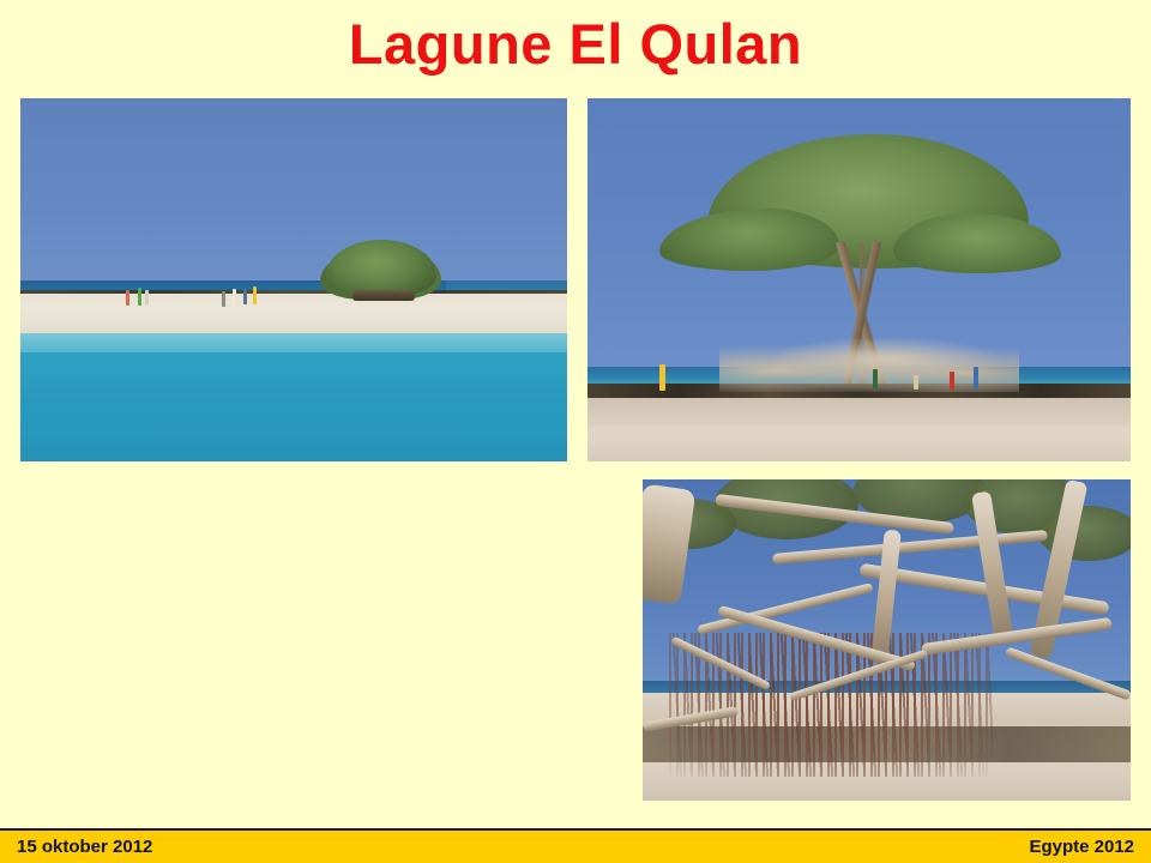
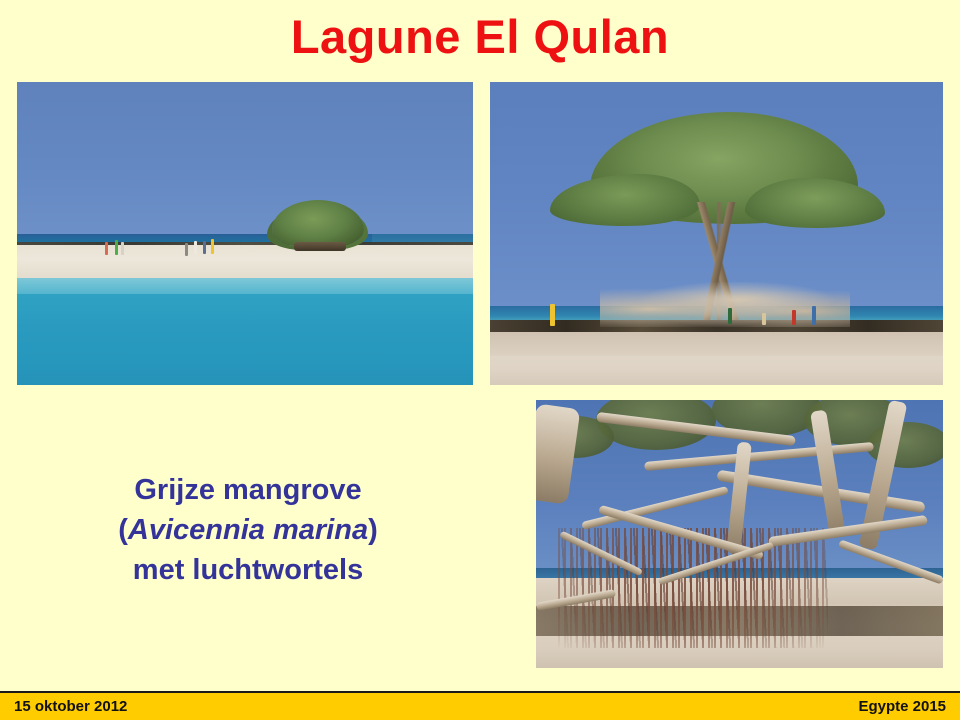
  Lagune El Qulan
+ Grijze mangrove
+ (Avicennia marina)
+ met luchtwortels
  15 oktober 2012
- Egypte 2012
+ Egypte 2015
